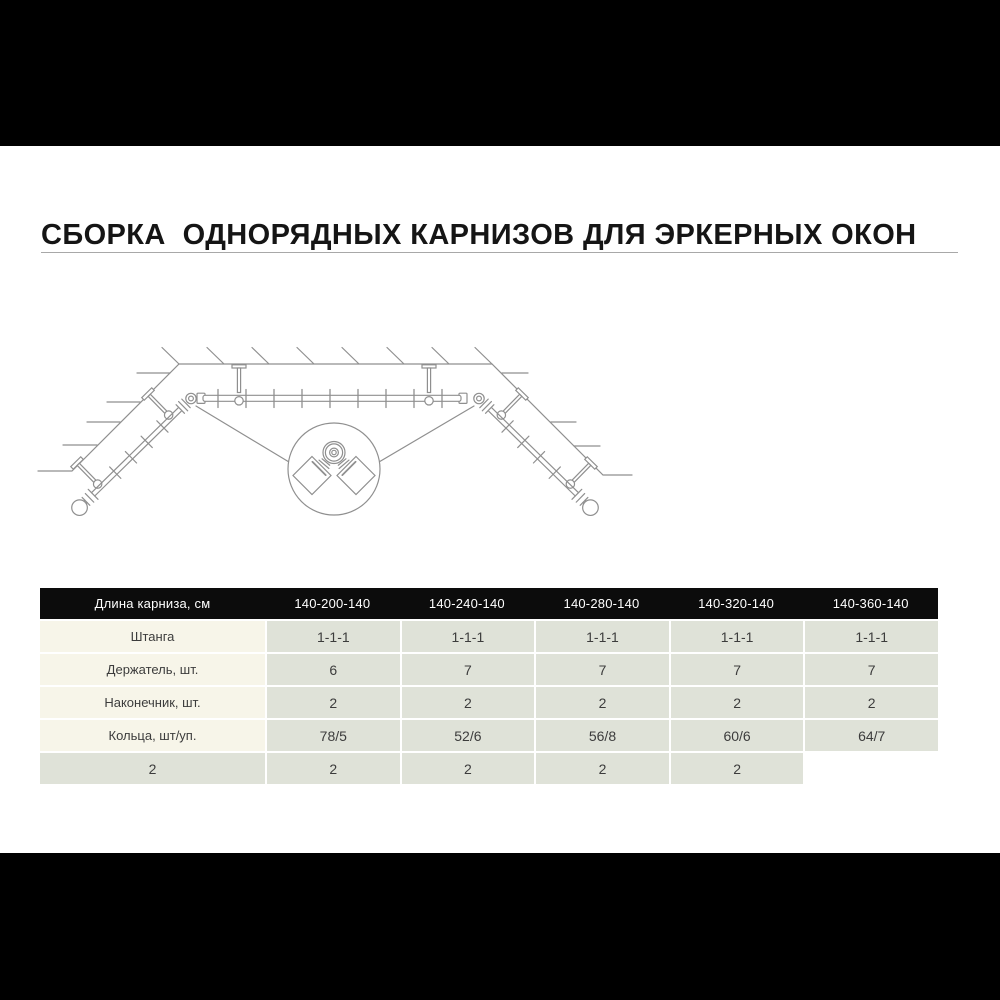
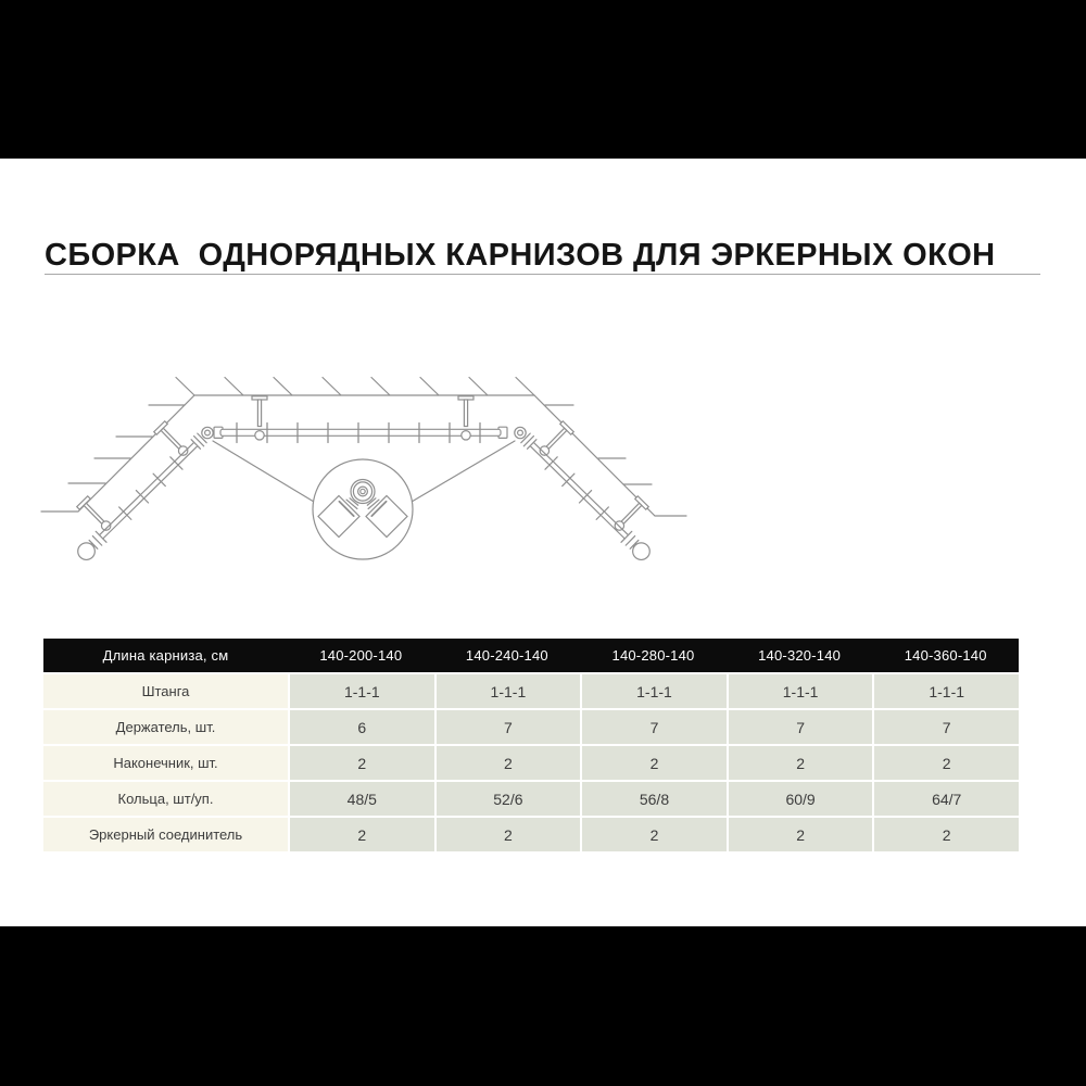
  СБОРКА ОДНОРЯДНЫХ КАРНИЗОВ ДЛЯ ЭРКЕРНЫХ ОКОН
  Длина карниза, см
  140-200-140
  140-240-140
  140-280-140
  140-320-140
  140-360-140
  Штанга
  1-1-1
  1-1-1
  1-1-1
  1-1-1
  1-1-1
  Держатель, шт.
  6
  7
  7
  7
  7
  Наконечник, шт.
  2
  2
  2
  2
  2
  Кольца, шт/уп.
- 78/5
+ 48/5
  52/6
  56/8
- 60/6
+ 60/9
  64/7
+ Эркерный соединитель
  2
  2
  2
  2
  2
